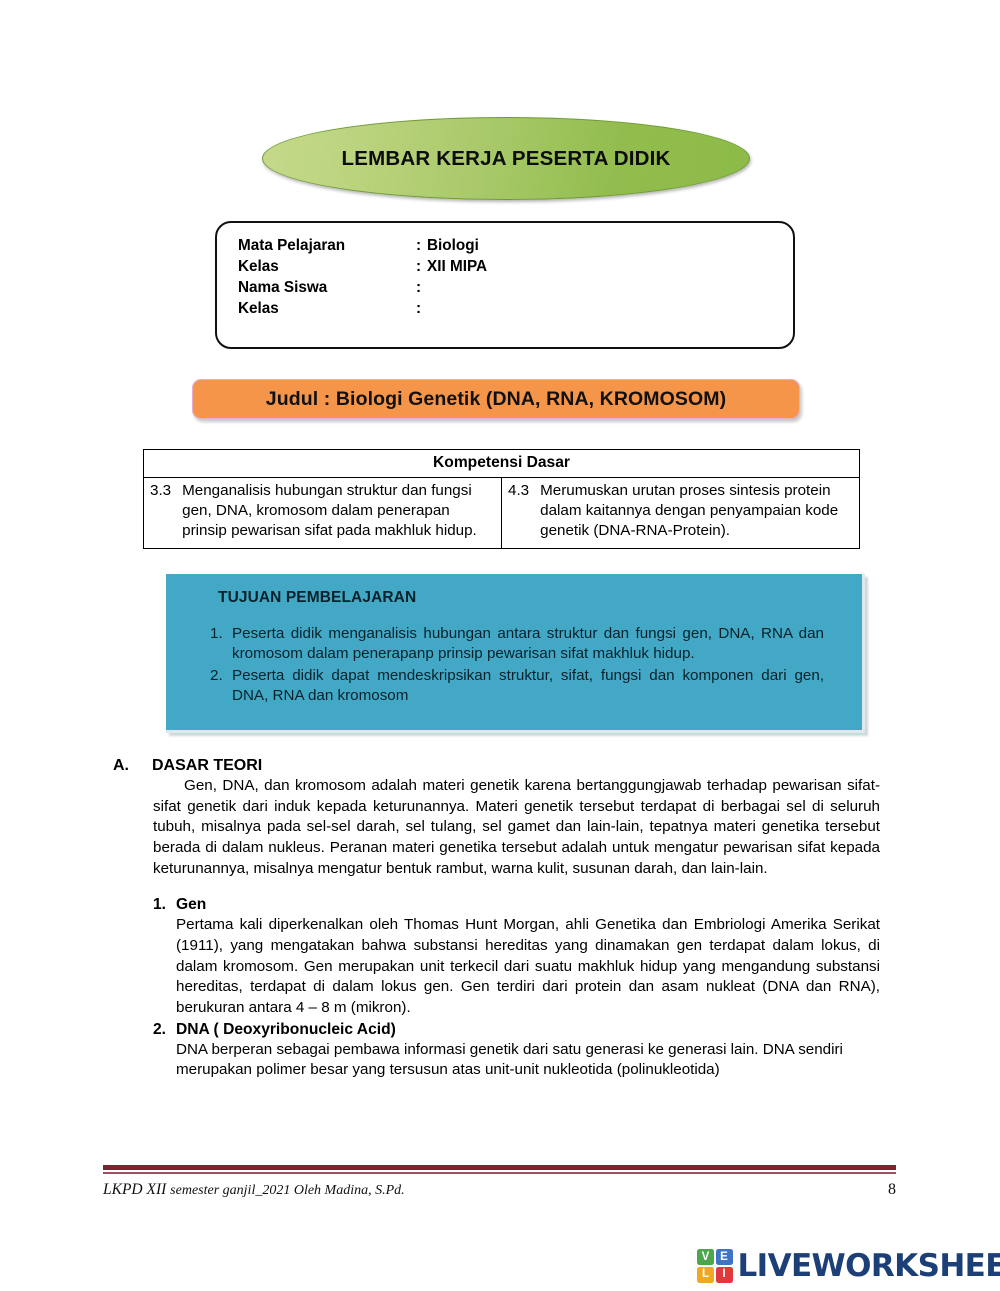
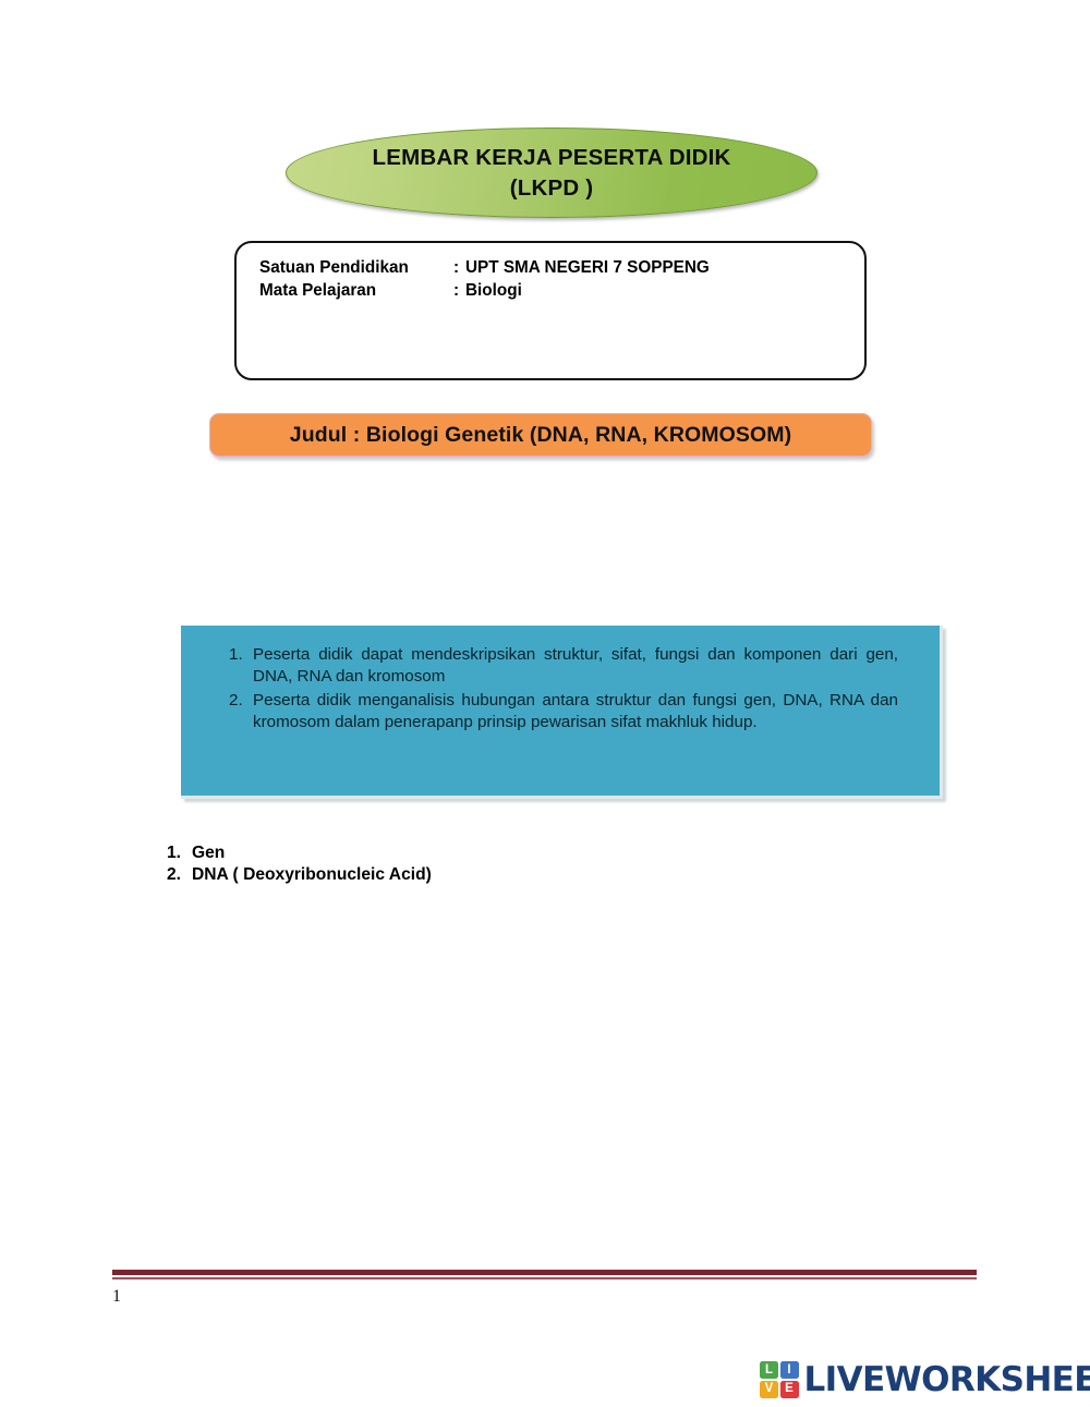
  LEMBAR KERJA PESERTA DIDIK
+ (LKPD )
+ Satuan Pendidikan	:	UPT SMA NEGERI 7 SOPPENG
  Mata Pelajaran	:	Biologi
- Kelas	:	XII MIPA
- Nama Siswa	:
- Kelas	:
  Judul : Biologi Genetik (DNA, RNA, KROMOSOM)
- Kompetensi Dasar
- 3.3 Menganalisis hubungan struktur dan fungsi gen, DNA, kromosom dalam penerapan prinsip pewarisan sifat pada makhluk hidup.	4.3 Merumuskan urutan proses sintesis protein dalam kaitannya dengan penyampaian kode genetik (DNA-RNA-Protein).
- TUJUAN PEMBELAJARAN
  1.
- Peserta didik menganalisis hubungan antara struktur dan fungsi gen, DNA, RNA dan kromosom dalam penerapanp prinsip pewarisan sifat makhluk hidup.
+ Peserta didik dapat mendeskripsikan struktur, sifat, fungsi dan komponen dari gen, DNA, RNA dan kromosom
  2.
- Peserta didik dapat mendeskripsikan struktur, sifat, fungsi dan komponen dari gen, DNA, RNA dan kromosom
+ Peserta didik menganalisis hubungan antara struktur dan fungsi gen, DNA, RNA dan kromosom dalam penerapanp prinsip pewarisan sifat makhluk hidup.
- A.
- DASAR TEORI
- Gen, DNA, dan kromosom adalah materi genetik karena bertanggungjawab terhadap pewarisan sifat-sifat genetik dari induk kepada keturunannya. Materi genetik tersebut terdapat di berbagai sel di seluruh tubuh, misalnya pada sel-sel darah, sel tulang, sel gamet dan lain-lain, tepatnya materi genetika tersebut berada di dalam nukleus. Peranan materi genetika tersebut adalah untuk mengatur pewarisan sifat kepada keturunannya, misalnya mengatur bentuk rambut, warna kulit, susunan darah, dan lain-lain.
  1.
  Gen
- Pertama kali diperkenalkan oleh Thomas Hunt Morgan, ahli Genetika dan Embriologi Amerika Serikat (1911), yang mengatakan bahwa substansi hereditas yang dinamakan gen terdapat dalam lokus, di dalam kromosom. Gen merupakan unit terkecil dari suatu makhluk hidup yang mengandung substansi hereditas, terdapat di dalam lokus gen. Gen terdiri dari protein dan asam nukleat (DNA dan RNA), berukuran antara 4 – 8 m (mikron).
  2.
  DNA ( Deoxyribonucleic Acid)
- DNA berperan sebagai pembawa informasi genetik dari satu generasi ke generasi lain. DNA sendiri merupakan polimer besar yang tersusun atas unit-unit nukleotida (polinukleotida)
- LKPD XII semester ganjil_2021 Oleh Madina, S.Pd.
- 8
+ 1
- V
+ L
- E
+ I
- L
+ V
- I
+ E
  LIVEWORKSHEE
